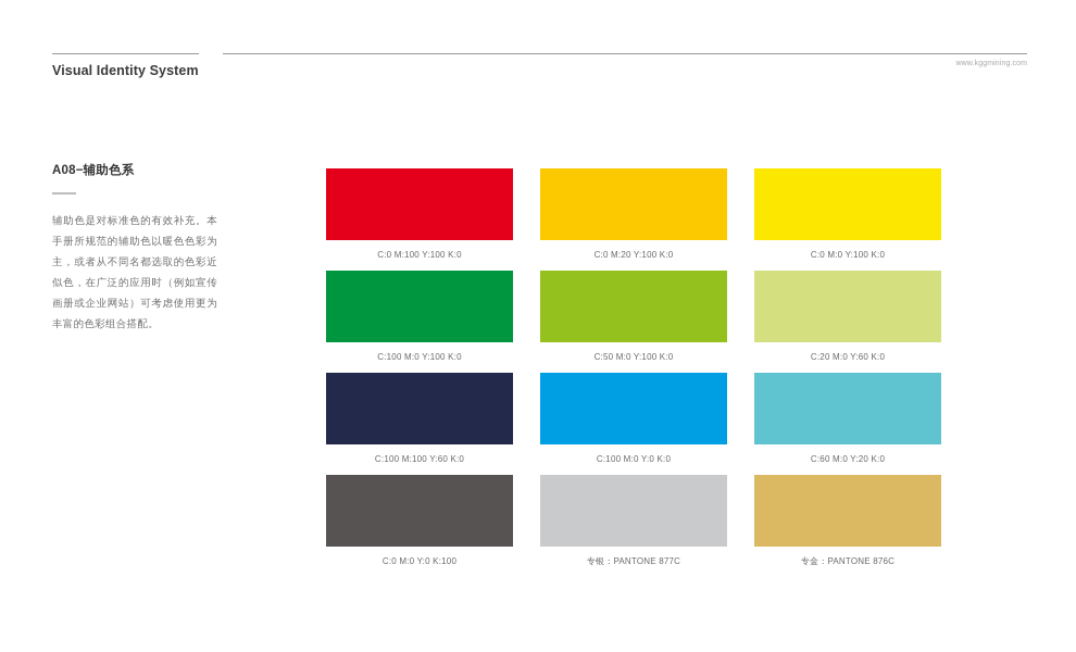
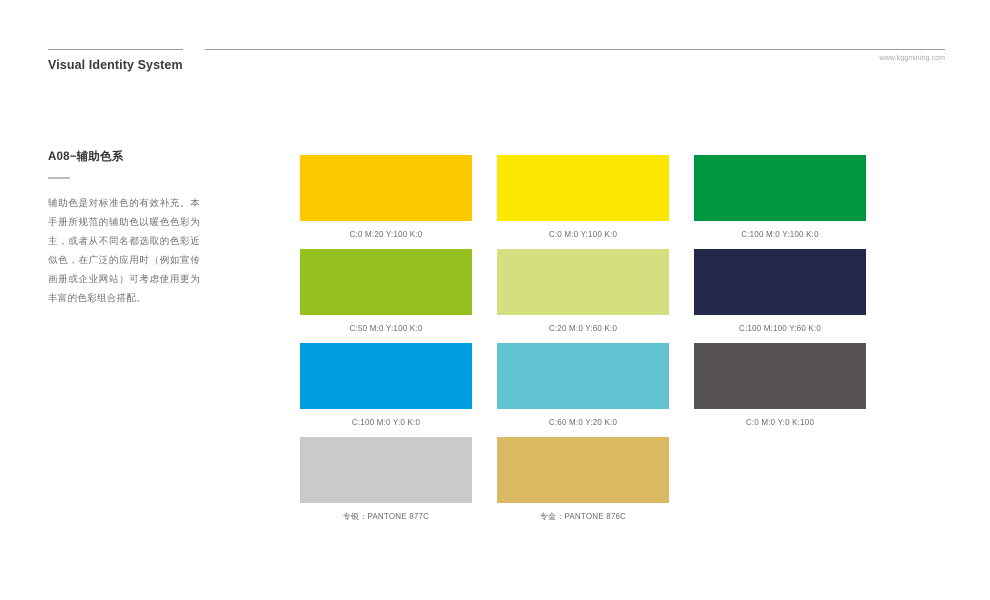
  Visual Identity System
  A08−辅助色系
  辅助色是对标准色的有效补充。本手册所规范的辅助色以暖色色彩为主，或者从不同名都选取的色彩近似色，在广泛的应用时（例如宣传画册或企业网站）可考虑使用更为丰富的色彩组合搭配。
- C:0 M:100 Y:100 K:0
  C:0 M:20 Y:100 K:0
  C:0 M:0 Y:100 K:0
  C:100 M:0 Y:100 K:0
  C:50 M:0 Y:100 K:0
  C:20 M:0 Y:60 K:0
  C:100 M:100 Y:60 K:0
  C:100 M:0 Y:0 K:0
  C:60 M:0 Y:20 K:0
  C:0 M:0 Y:0 K:100
  专银：PANTONE 877C
  专金：PANTONE 876C
